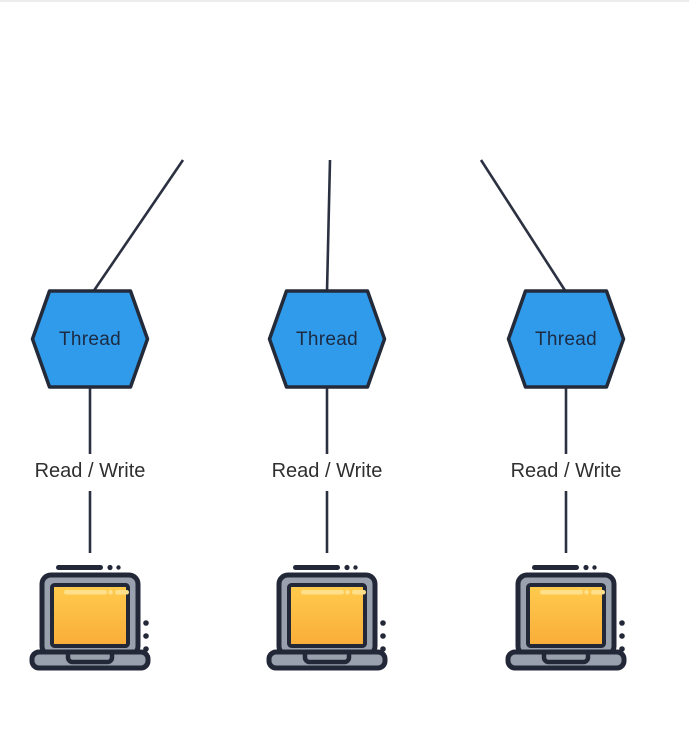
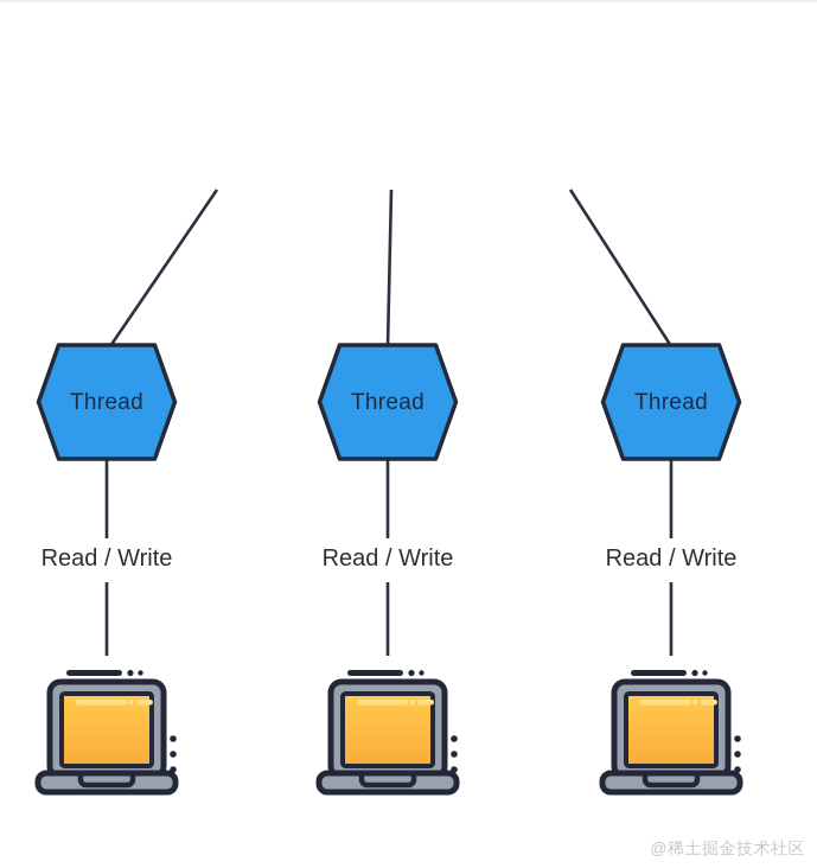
  Thread
  Thread
  Thread
  Read / Write
  Read / Write
  Read / Write
+ @稀土掘金技术社区
